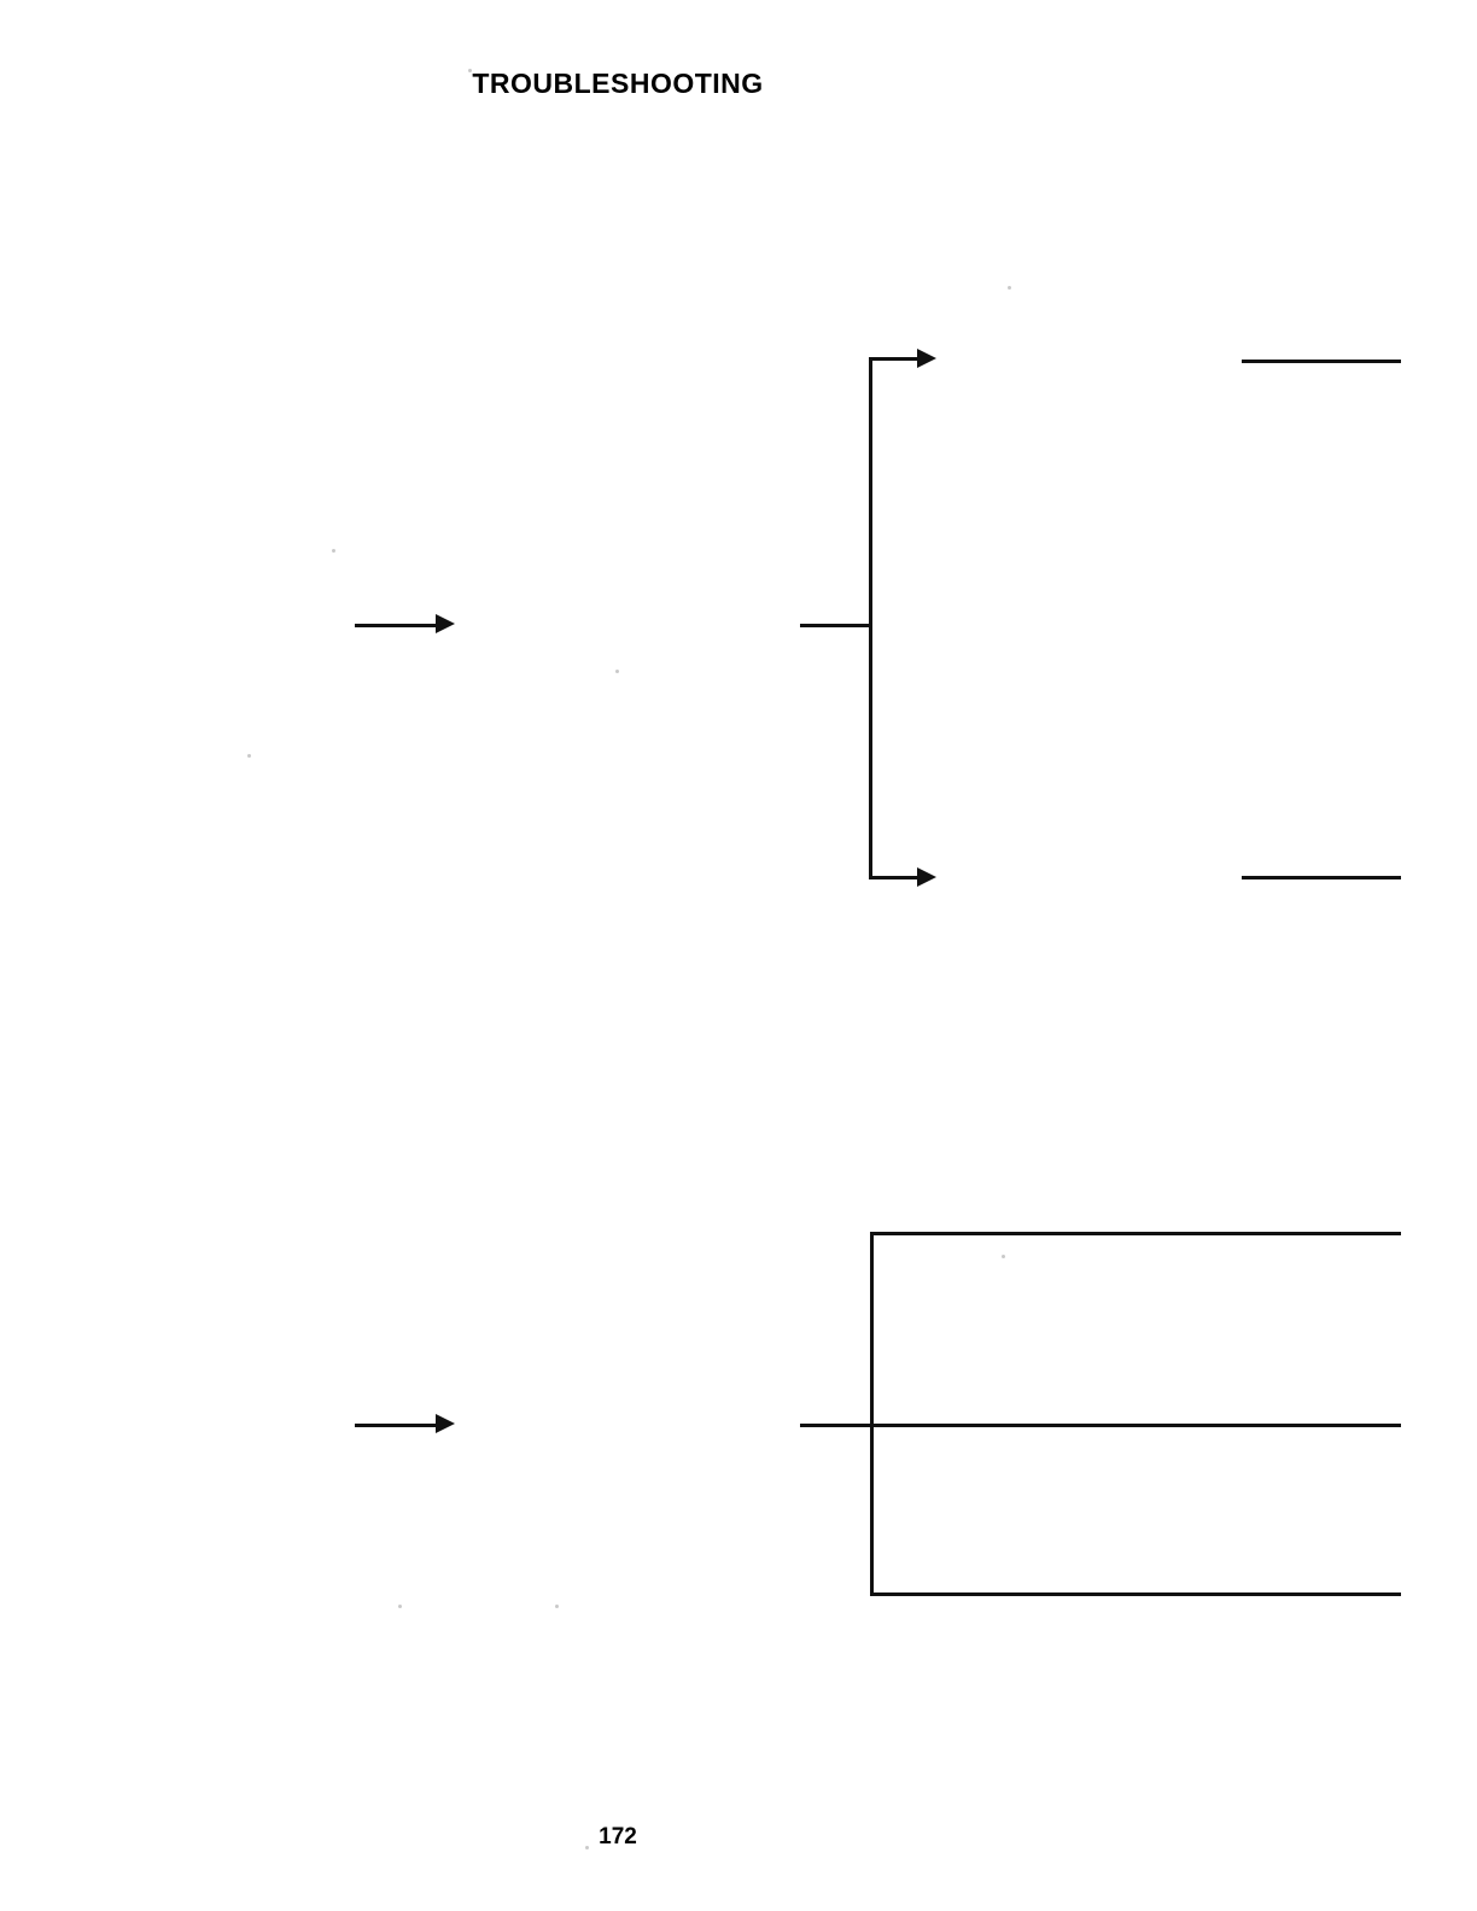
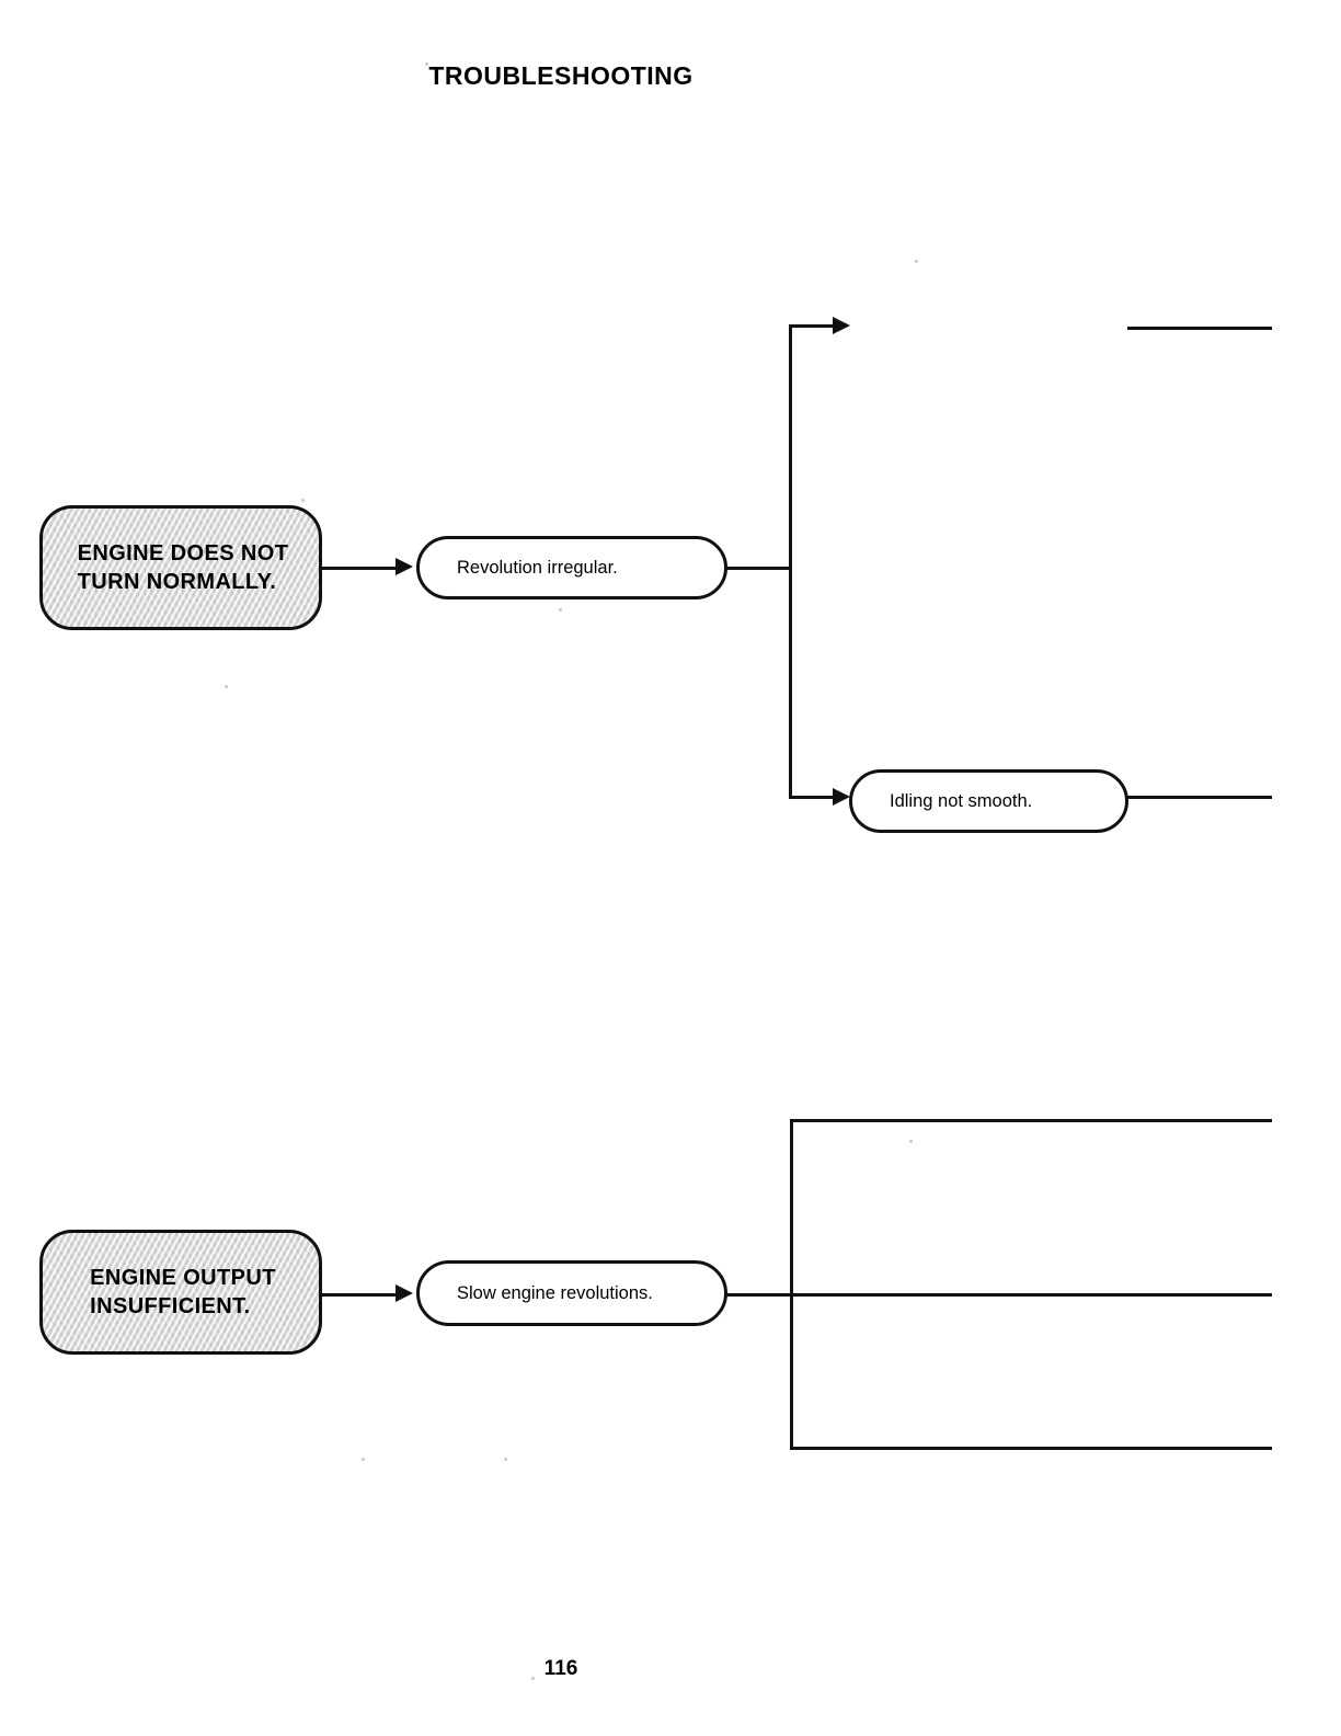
  TROUBLESHOOTING
+ ENGINE DOES NOT
+ TURN NORMALLY.
+ Revolution irregular.
+ Idling not smooth.
+ ENGINE OUTPUT
+ INSUFFICIENT.
+ Slow engine revolutions.
- 172
+ 116
